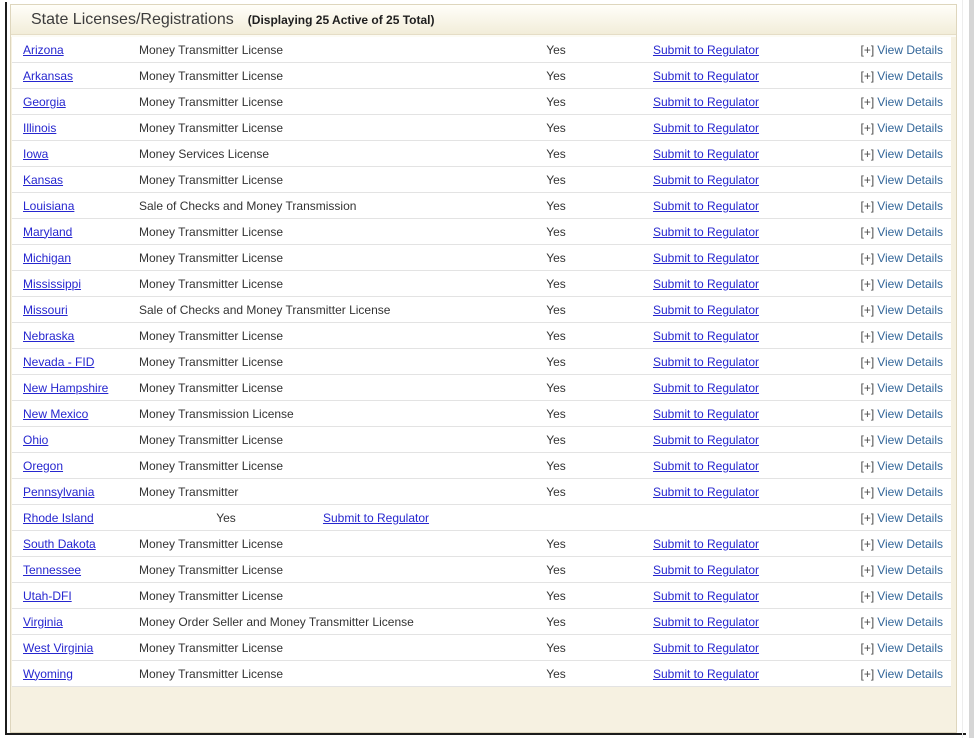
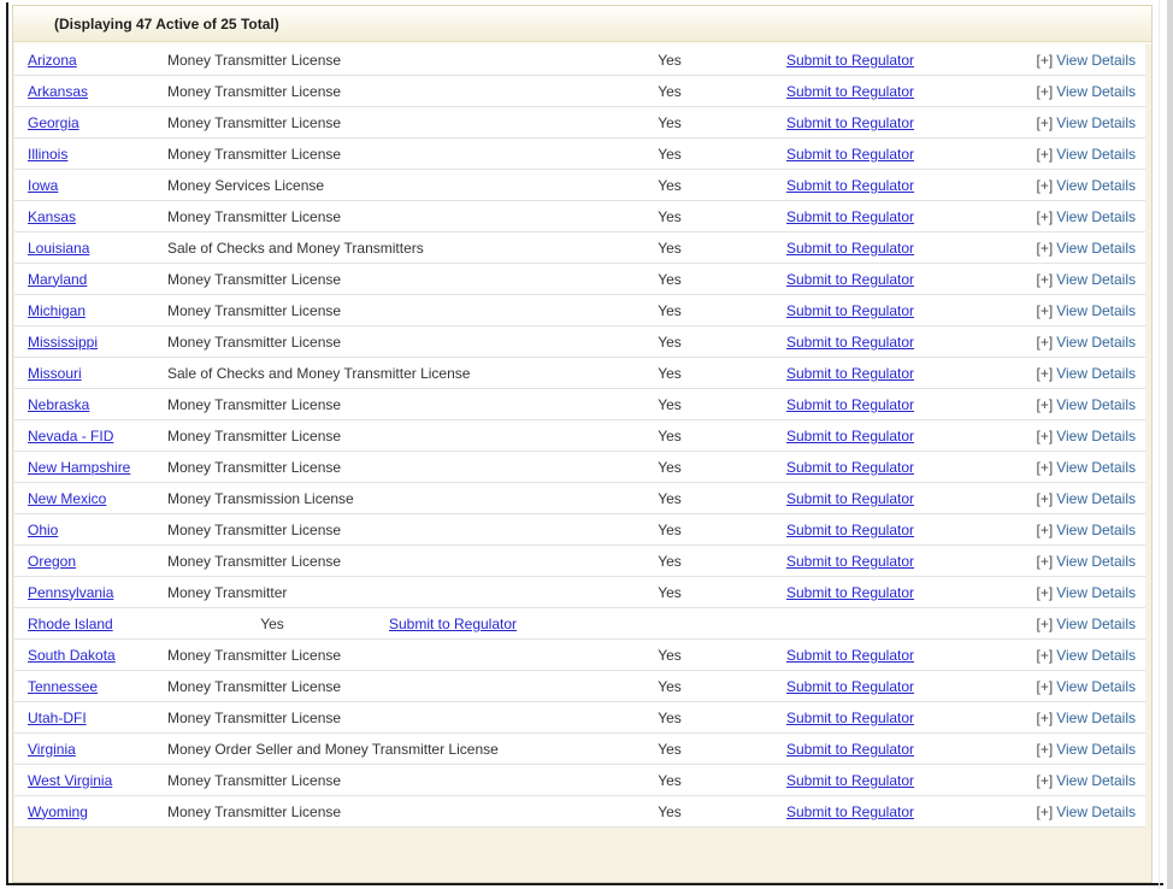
- State Licenses/Registrations
- (Displaying 25 Active of 25 Total)
+ (Displaying 47 Active of 25 Total)
  Arizona
  Money Transmitter License
  Yes
  Submit to Regulator
  [+] View Details
  Arkansas
  Money Transmitter License
  Yes
  Submit to Regulator
  [+] View Details
  Georgia
  Money Transmitter License
  Yes
  Submit to Regulator
  [+] View Details
  Illinois
  Money Transmitter License
  Yes
  Submit to Regulator
  [+] View Details
  Iowa
  Money Services License
  Yes
  Submit to Regulator
  [+] View Details
  Kansas
  Money Transmitter License
  Yes
  Submit to Regulator
  [+] View Details
  Louisiana
- Sale of Checks and Money Transmission
+ Sale of Checks and Money Transmitters
  Yes
  Submit to Regulator
  [+] View Details
  Maryland
  Money Transmitter License
  Yes
  Submit to Regulator
  [+] View Details
  Michigan
  Money Transmitter License
  Yes
  Submit to Regulator
  [+] View Details
  Mississippi
  Money Transmitter License
  Yes
  Submit to Regulator
  [+] View Details
  Missouri
  Sale of Checks and Money Transmitter License
  Yes
  Submit to Regulator
  [+] View Details
  Nebraska
  Money Transmitter License
  Yes
  Submit to Regulator
  [+] View Details
  Nevada - FID
  Money Transmitter License
  Yes
  Submit to Regulator
  [+] View Details
  New Hampshire
  Money Transmitter License
  Yes
  Submit to Regulator
  [+] View Details
  New Mexico
  Money Transmission License
  Yes
  Submit to Regulator
  [+] View Details
  Ohio
  Money Transmitter License
  Yes
  Submit to Regulator
  [+] View Details
  Oregon
  Money Transmitter License
  Yes
  Submit to Regulator
  [+] View Details
  Pennsylvania
  Money Transmitter
  Yes
  Submit to Regulator
  [+] View Details
  Rhode Island
  Yes
  Submit to Regulator
  [+] View Details
  South Dakota
  Money Transmitter License
  Yes
  Submit to Regulator
  [+] View Details
  Tennessee
  Money Transmitter License
  Yes
  Submit to Regulator
  [+] View Details
  Utah-DFI
  Money Transmitter License
  Yes
  Submit to Regulator
  [+] View Details
  Virginia
  Money Order Seller and Money Transmitter License
  Yes
  Submit to Regulator
  [+] View Details
  West Virginia
  Money Transmitter License
  Yes
  Submit to Regulator
  [+] View Details
  Wyoming
  Money Transmitter License
  Yes
  Submit to Regulator
  [+] View Details
